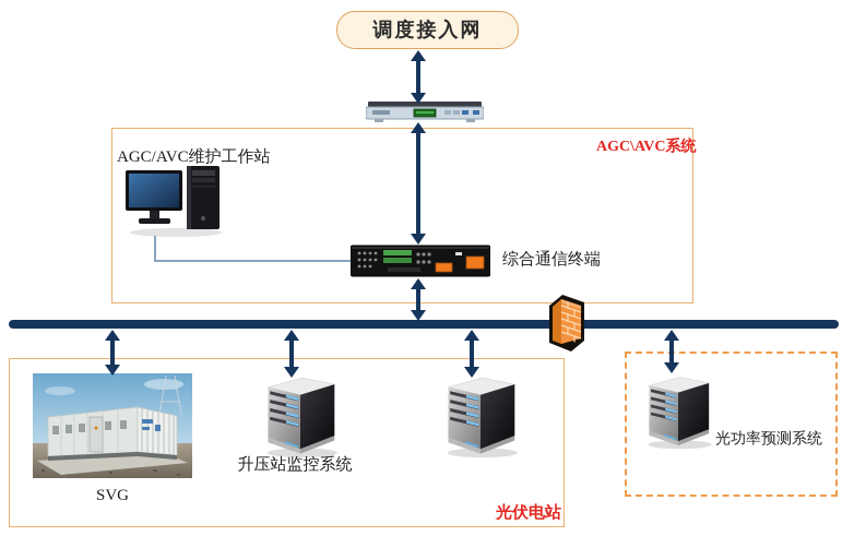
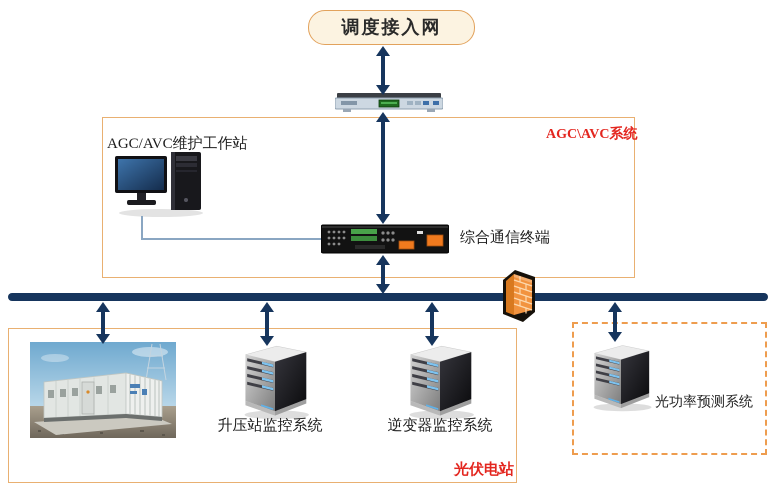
  调度接入网
  AGC\AVC系统
  AGC/AVC维护工作站
  综合通信终端
  光伏电站
- SVG
  升压站监控系统
+ 逆变器监控系统
  光功率预测系统
